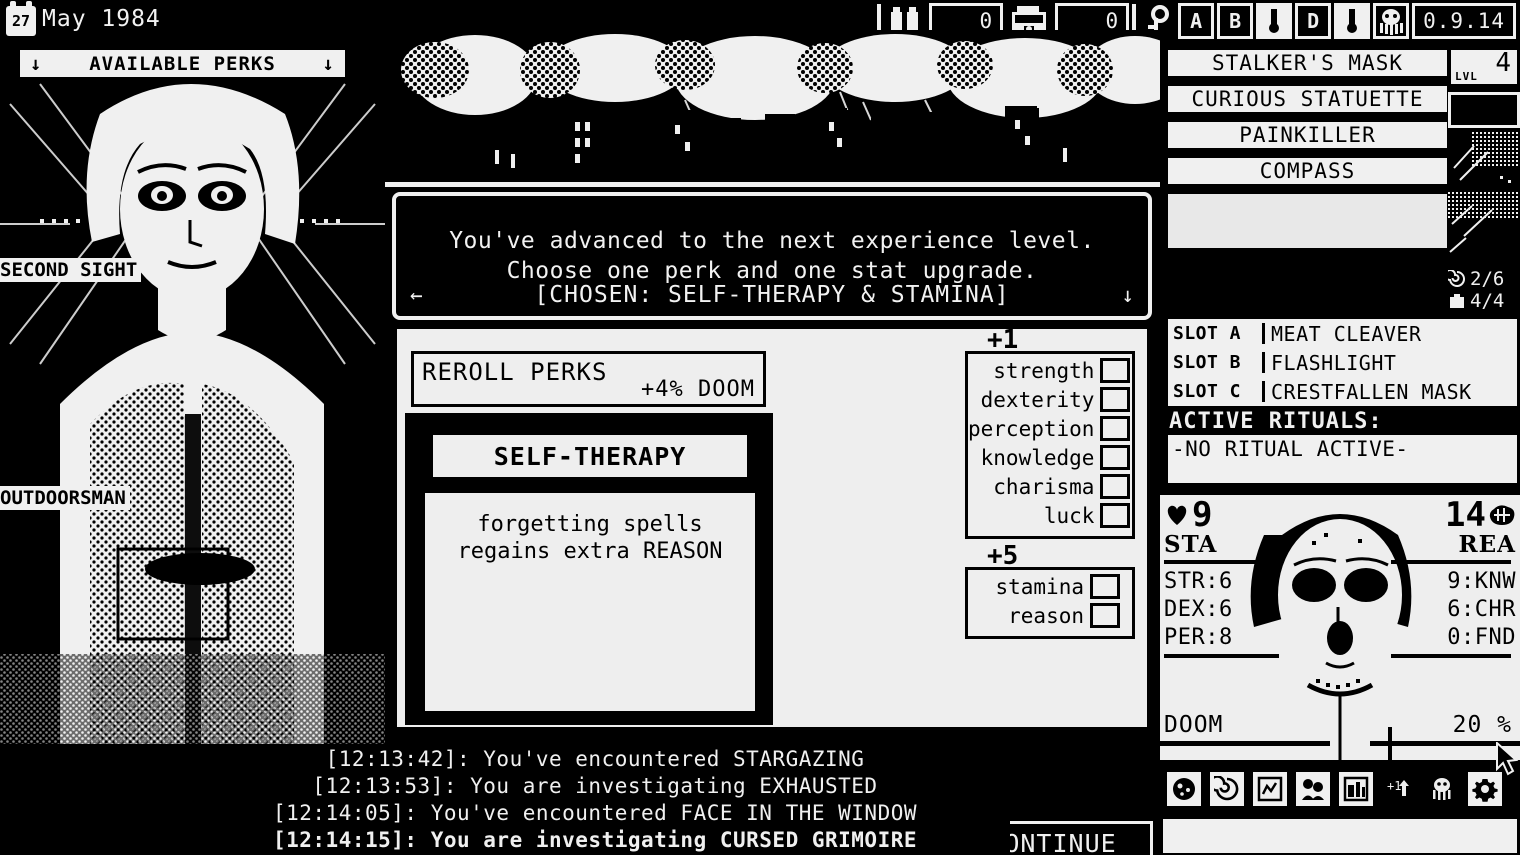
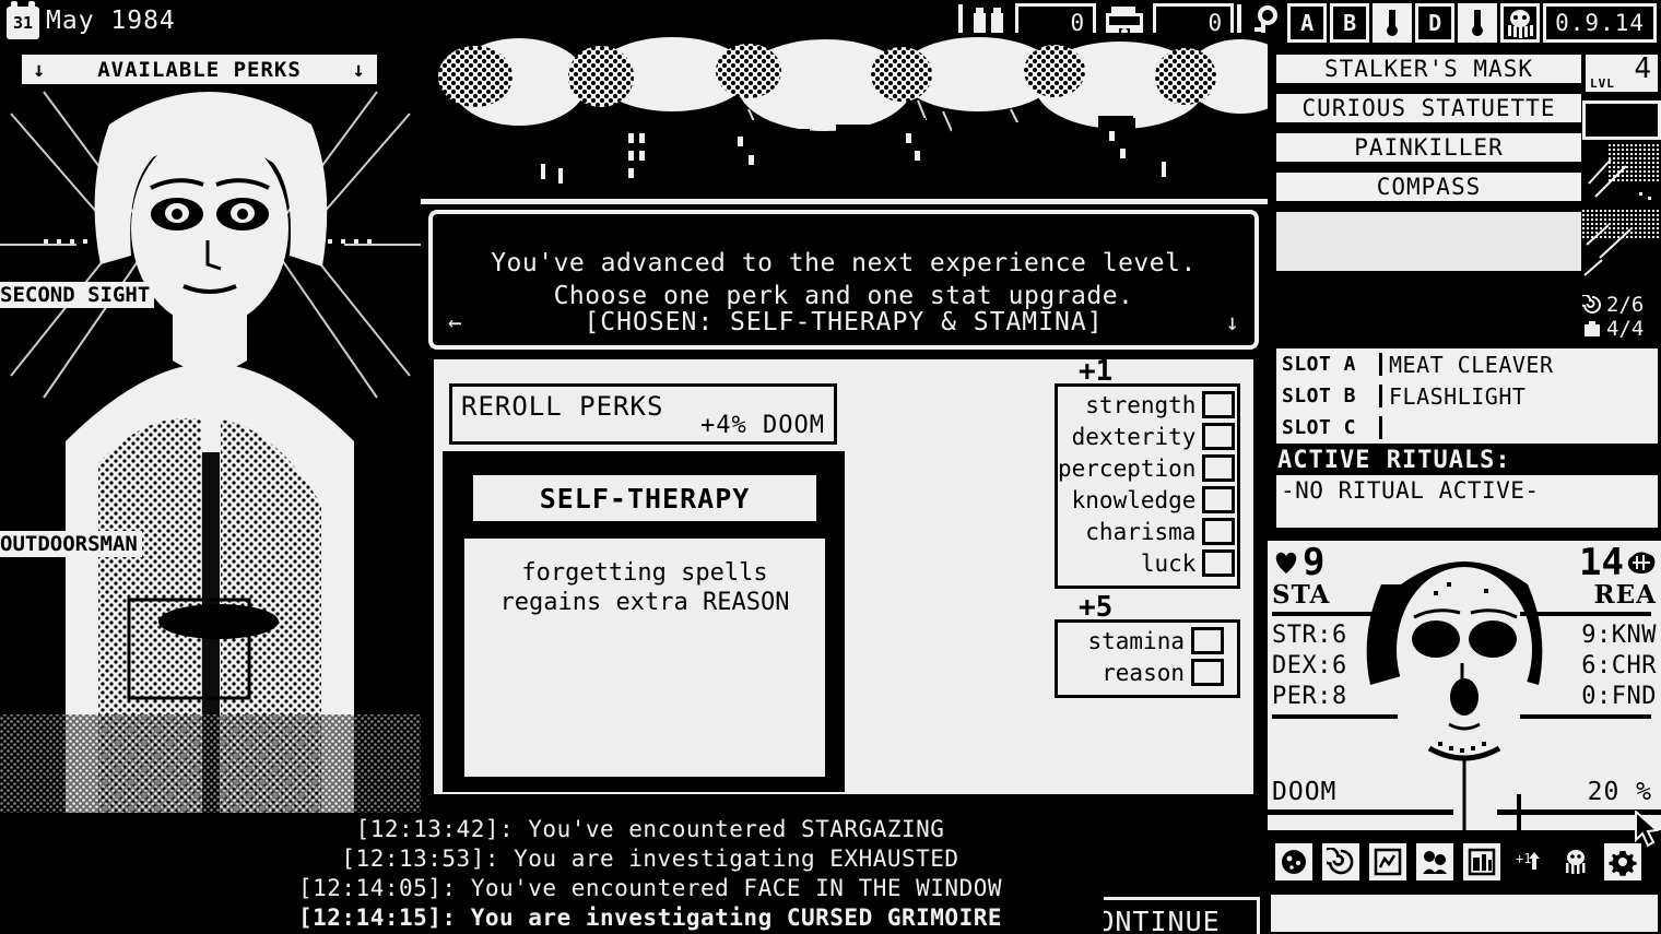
- 27
+ 31
  May 1984
  0
  0
  A
  B
  D
  0.9.14
  ↓
  AVAILABLE PERKS
  ↓
  SECOND SIGHT
  OUTDOORSMAN
  You've advanced to the next experience level.
  Choose one perk and one stat upgrade.
  ←
  [CHOSEN: SELF-THERAPY & STAMINA]
  ↓
  REROLL PERKS
  +4% DOOM
  SELF-THERAPY
  forgetting spells
  regains extra REASON
  +1
  strength
  dexterity
  perception
  knowledge
  charisma
  luck
  +5
  stamina
  reason
  ONTINUE
  [12:13:42]: You've encountered STARGAZING
  [12:13:53]: You are investigating EXHAUSTED
  [12:14:05]: You've encountered FACE IN THE WINDOW
  [12:14:15]: You are investigating CURSED GRIMOIRE
  STALKER'S MASK
  CURIOUS STATUETTE
  PAINKILLER
  COMPASS
  LVL
  4
  2/6
  4/4
  SLOT A
  MEAT CLEAVER
  SLOT B
  FLASHLIGHT
  SLOT C
- CRESTFALLEN MASK
  ACTIVE RITUALS:
  -NO RITUAL ACTIVE-
  9
  STA
  STR:6
  DEX:6
  PER:8
  14
  REA
  9:KNW
  6:CHR
  0:FND
  DOOM
  20 %
  +1
